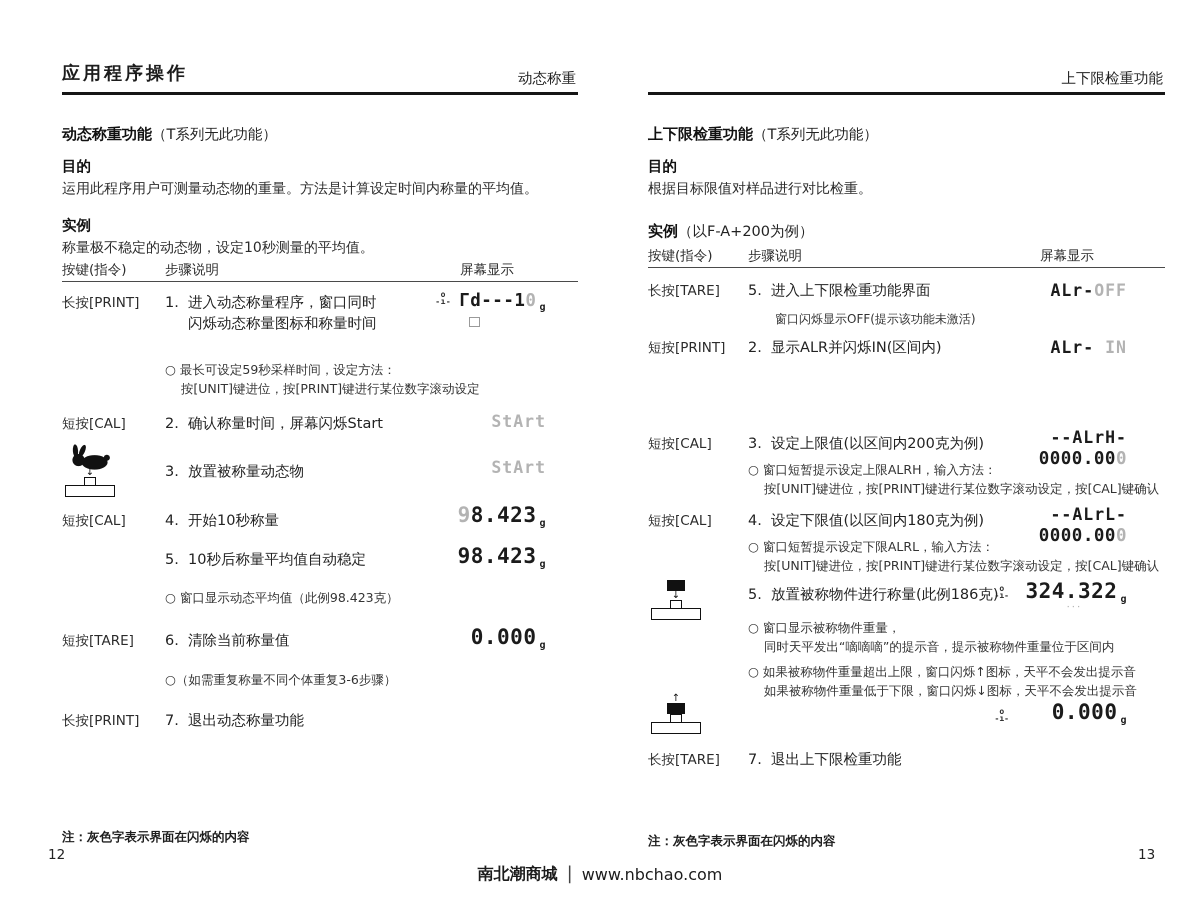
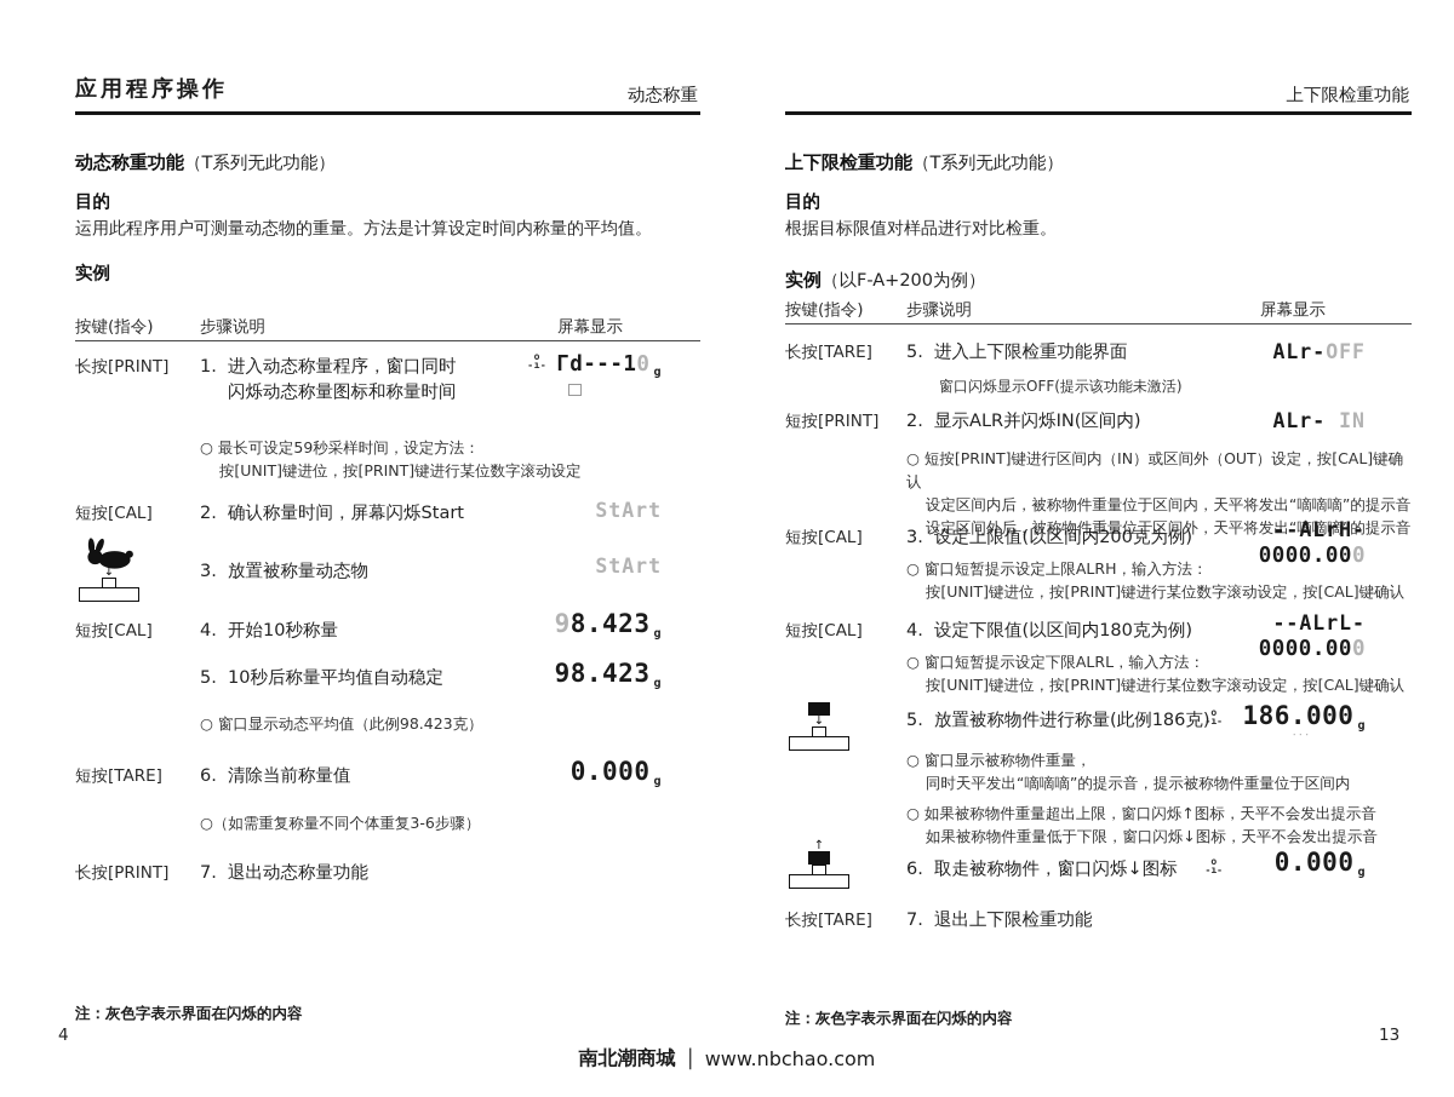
  应用程序操作
  动态称重
  动态称重功能（T系列无此功能）
  目的
  运用此程序用户可测量动态物的重量。方法是计算设定时间内称量的平均值。
  实例
- 称量极不稳定的动态物，设定10秒测量的平均值。
  按键(指令)
  步骤说明
  屏幕显示
  长按[PRINT]
  1. 进入动态称量程序，窗口同时
  闪烁动态称量图标和称量时间
  Γd---10 g
  ○ 最长可设定59秒采样时间，设定方法：
  按[UNIT]键进位，按[PRINT]键进行某位数字滚动设定
  短按[CAL]
  2. 确认称量时间，屏幕闪烁Start
  StArt
  ↓
  3. 放置被称量动态物
  StArt
  短按[CAL]
  4. 开始10秒称量
  98.423 g
  5. 10秒后称量平均值自动稳定
  98.423 g
  ○ 窗口显示动态平均值（此例98.423克）
  短按[TARE]
  6. 清除当前称量值
  0.000 g
  ○（如需重复称量不同个体重复3-6步骤）
  长按[PRINT]
  7. 退出动态称量功能
  注：灰色字表示界面在闪烁的内容
  上下限检重功能
  上下限检重功能（T系列无此功能）
  目的
  根据目标限值对样品进行对比检重。
  实例（以F-A+200为例）
  按键(指令)
  步骤说明
  屏幕显示
  长按[TARE]
  5. 进入上下限检重功能界面
  ALr-OFF
  窗口闪烁显示OFF(提示该功能未激活)
  短按[PRINT]
  2. 显示ALR并闪烁IN(区间内)
  ALr- IN
+ ○ 短按[PRINT]键进行区间内（IN）或区间外（OUT）设定，按[CAL]键确认
+ 设定区间内后，被称物件重量位于区间内，天平将发出“嘀嘀嘀”的提示音
+ 设定区间外后，被称物件重量位于区间外，天平将发出“嘀嘀嘀”的提示音
  短按[CAL]
  3. 设定上限值(以区间内200克为例)
  --ALrH-
  0000.000
  ○ 窗口短暂提示设定上限ALRH，输入方法：
  按[UNIT]键进位，按[PRINT]键进行某位数字滚动设定，按[CAL]键确认
  短按[CAL]
  4. 设定下限值(以区间内180克为例)
  --ALrL-
  0000.000
  ○ 窗口短暂提示设定下限ALRL，输入方法：
  按[UNIT]键进位，按[PRINT]键进行某位数字滚动设定，按[CAL]键确认
  ↓
  5. 放置被称物件进行称量(此例186克)
- 324.322 g
+ 186.000 g
  ···
  ○ 窗口显示被称物件重量，
  同时天平发出“嘀嘀嘀”的提示音，提示被称物件重量位于区间内
  ○ 如果被称物件重量超出上限，窗口闪烁↑图标，天平不会发出提示音
  如果被称物件重量低于下限，窗口闪烁↓图标，天平不会发出提示音
  ↑
+ 6. 取走被称物件，窗口闪烁↓图标
  0.000 g
  长按[TARE]
  7. 退出上下限检重功能
  注：灰色字表示界面在闪烁的内容
- 12
+ 4
  13
  南北潮商城
  |
  www.nbchao.com
